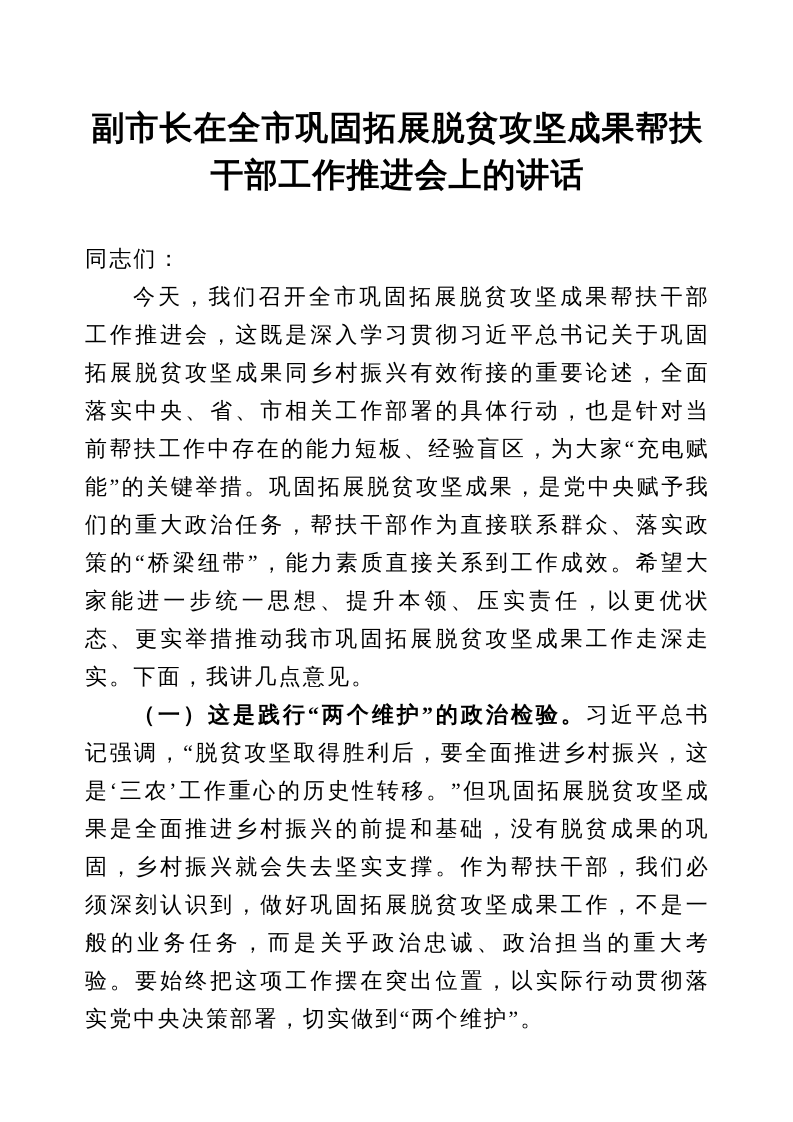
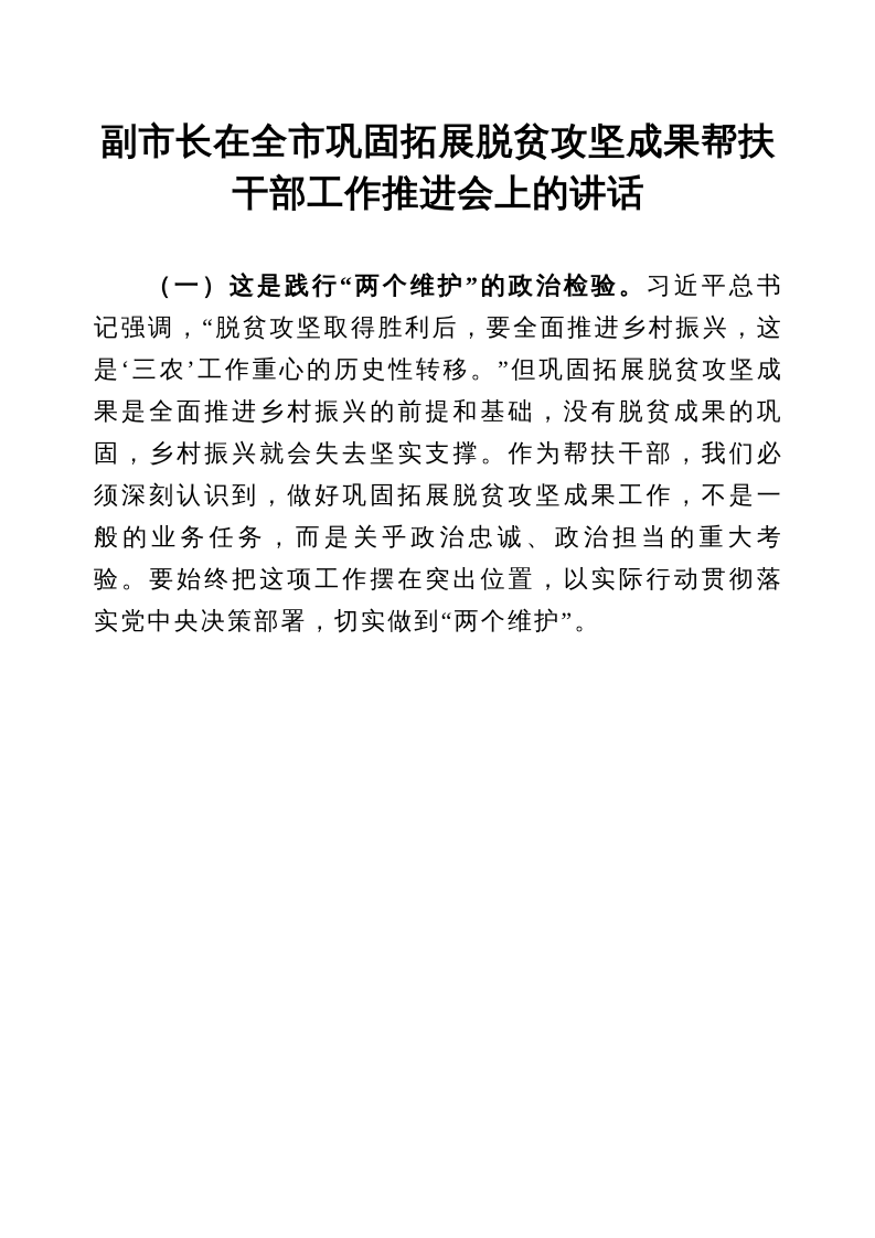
  副市长在全市巩固拓展脱贫攻坚成果帮扶干部工作推进会上的讲话
- 同志们：
- 今天，我们召开全市巩固拓展脱贫攻坚成果帮扶干部工作推进会，这既是深入学习贯彻习近平总书记关于巩固拓展脱贫攻坚成果同乡村振兴有效衔接的重要论述，全面落实中央、省、市相关工作部署的具体行动，也是针对当前帮扶工作中存在的能力短板、经验盲区，为大家“充电赋能”的关键举措。巩固拓展脱贫攻坚成果，是党中央赋予我们的重大政治任务，帮扶干部作为直接联系群众、落实政策的“桥梁纽带”，能力素质直接关系到工作成效。希望大家能进一步统一思想、提升本领、压实责任，以更优状态、更实举措推动我市巩固拓展脱贫攻坚成果工作走深走实。下面，我讲几点意见。
  （一）这是践行“两个维护”的政治检验。习近平总书记强调，“脱贫攻坚取得胜利后，要全面推进乡村振兴，这是‘三农’工作重心的历史性转移。”但巩固拓展脱贫攻坚成果是全面推进乡村振兴的前提和基础，没有脱贫成果的巩固，乡村振兴就会失去坚实支撑。作为帮扶干部，我们必须深刻认识到，做好巩固拓展脱贫攻坚成果工作，不是一般的业务任务，而是关乎政治忠诚、政治担当的重大考验。要始终把这项工作摆在突出位置，以实际行动贯彻落实党中央决策部署，切实做到“两个维护”。
